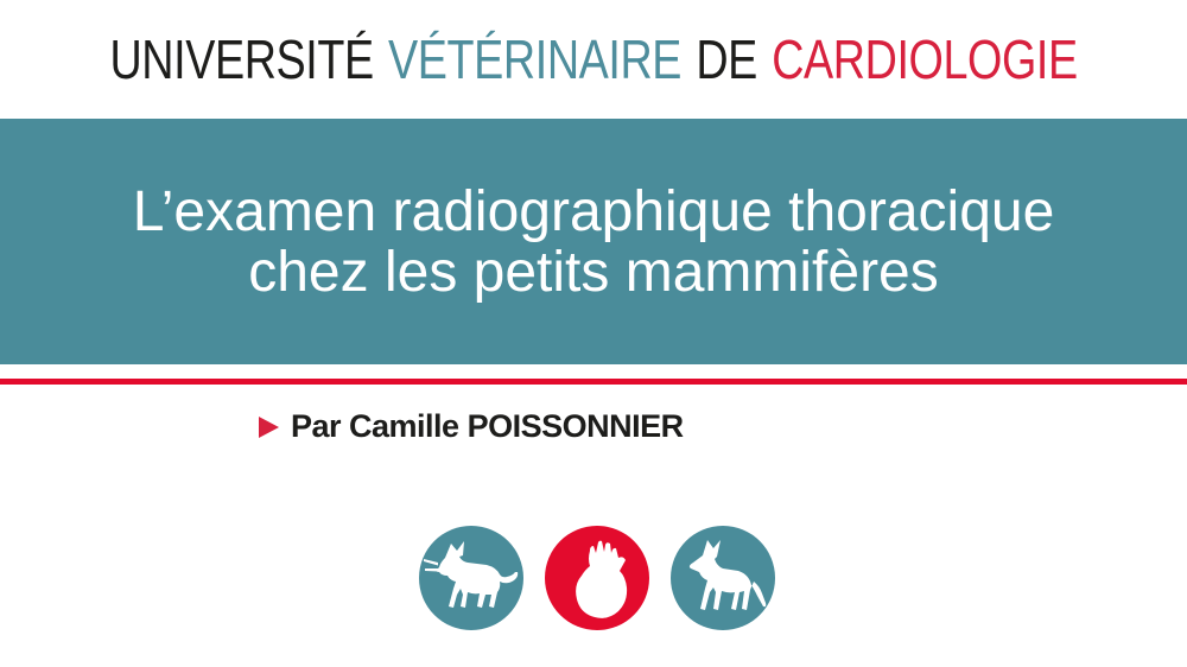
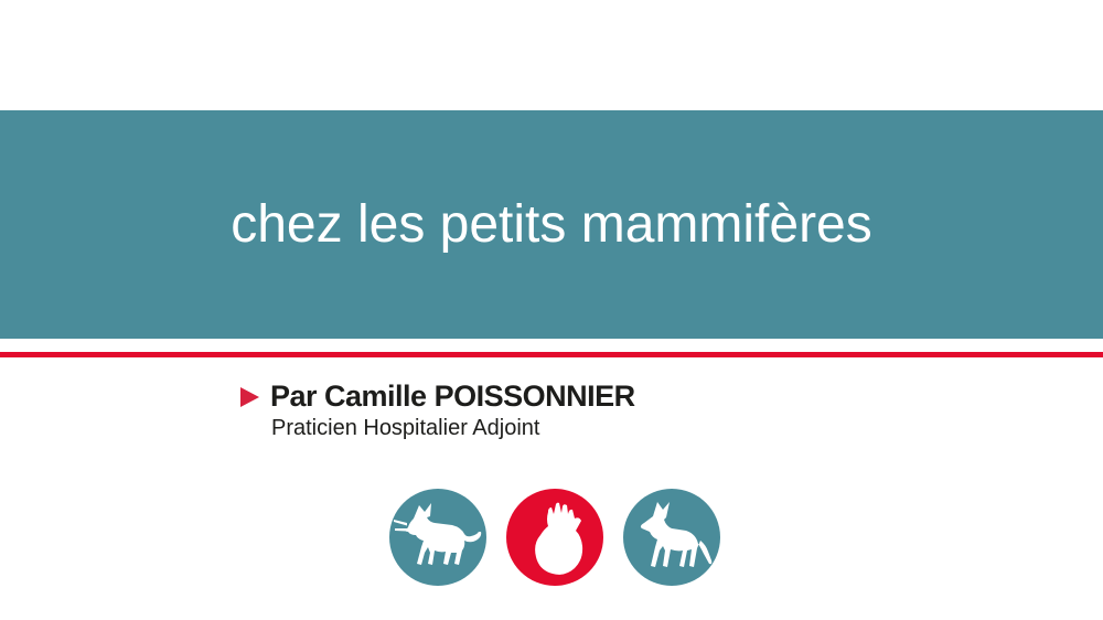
- UNIVERSITÉ
- VÉTÉRINAIRE
- DE
- CARDIOLOGIE
- L’examen radiographique thoracique
  chez les petits mammifères
  Par Camille POISSONNIER
+ Praticien Hospitalier Adjoint
